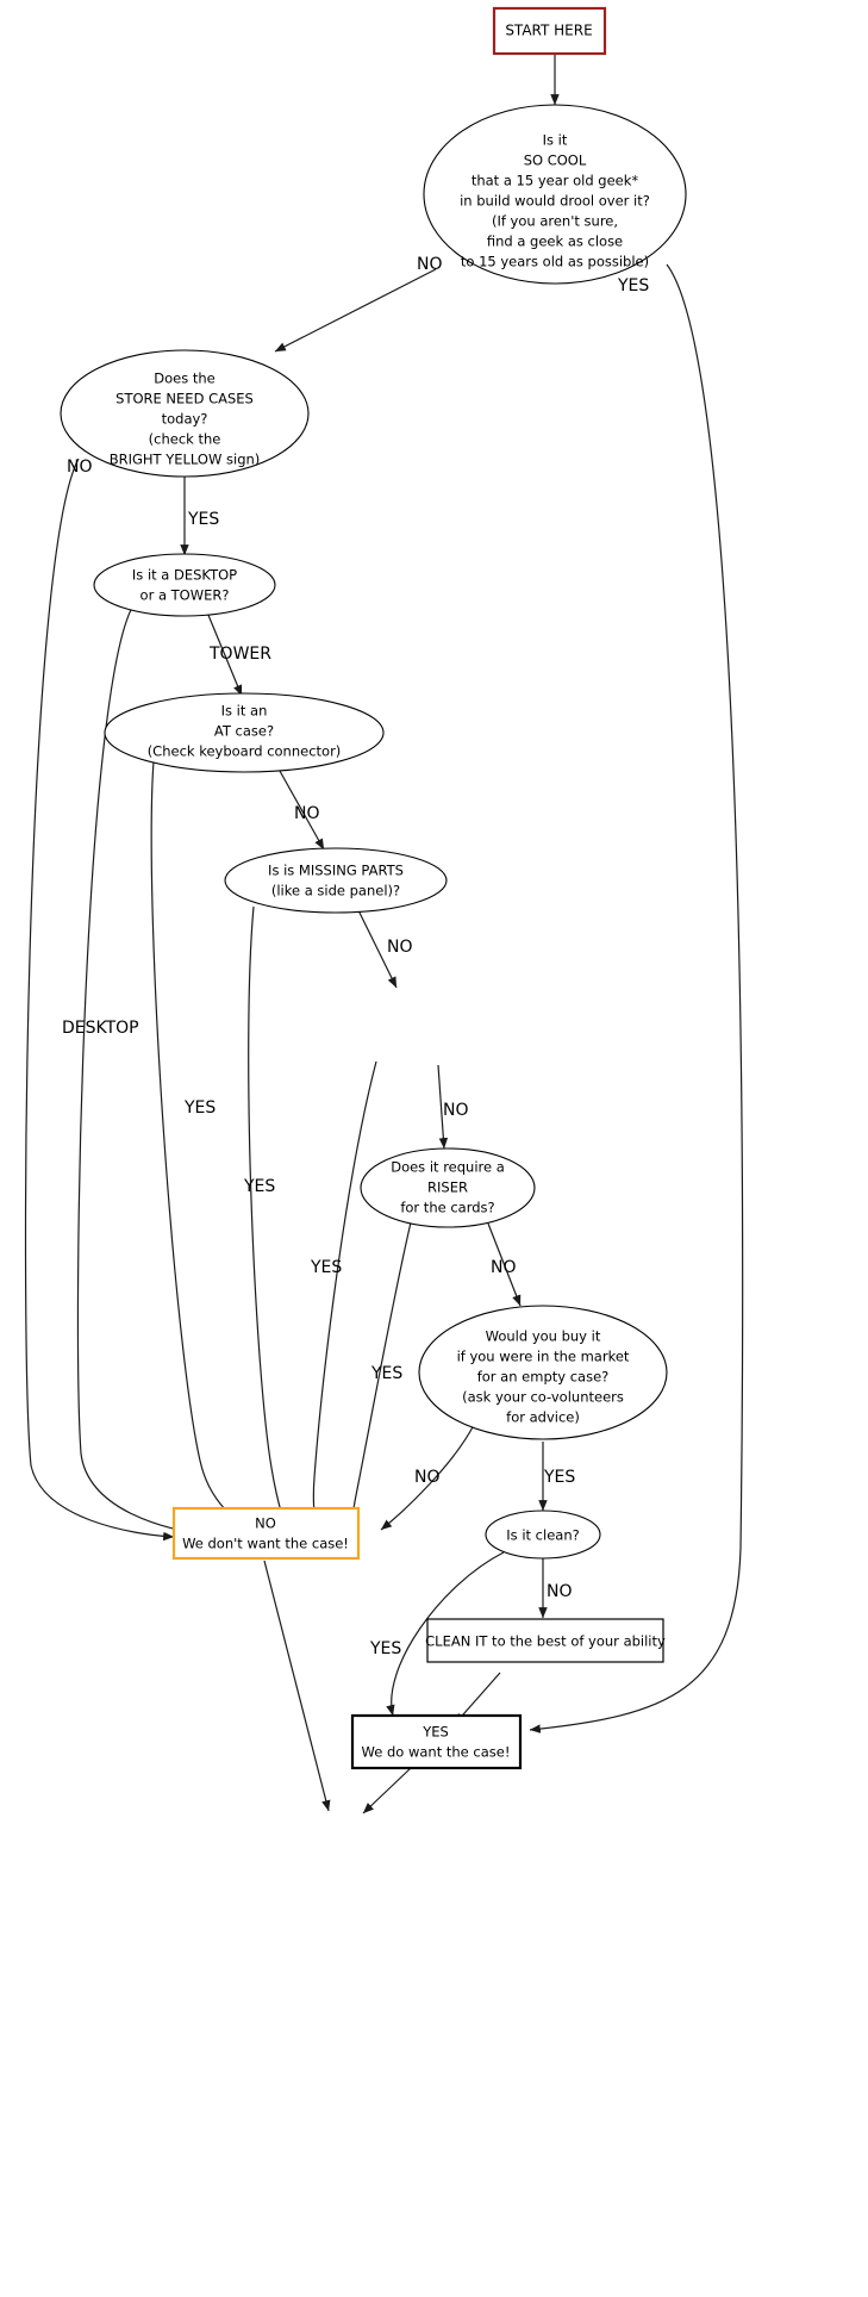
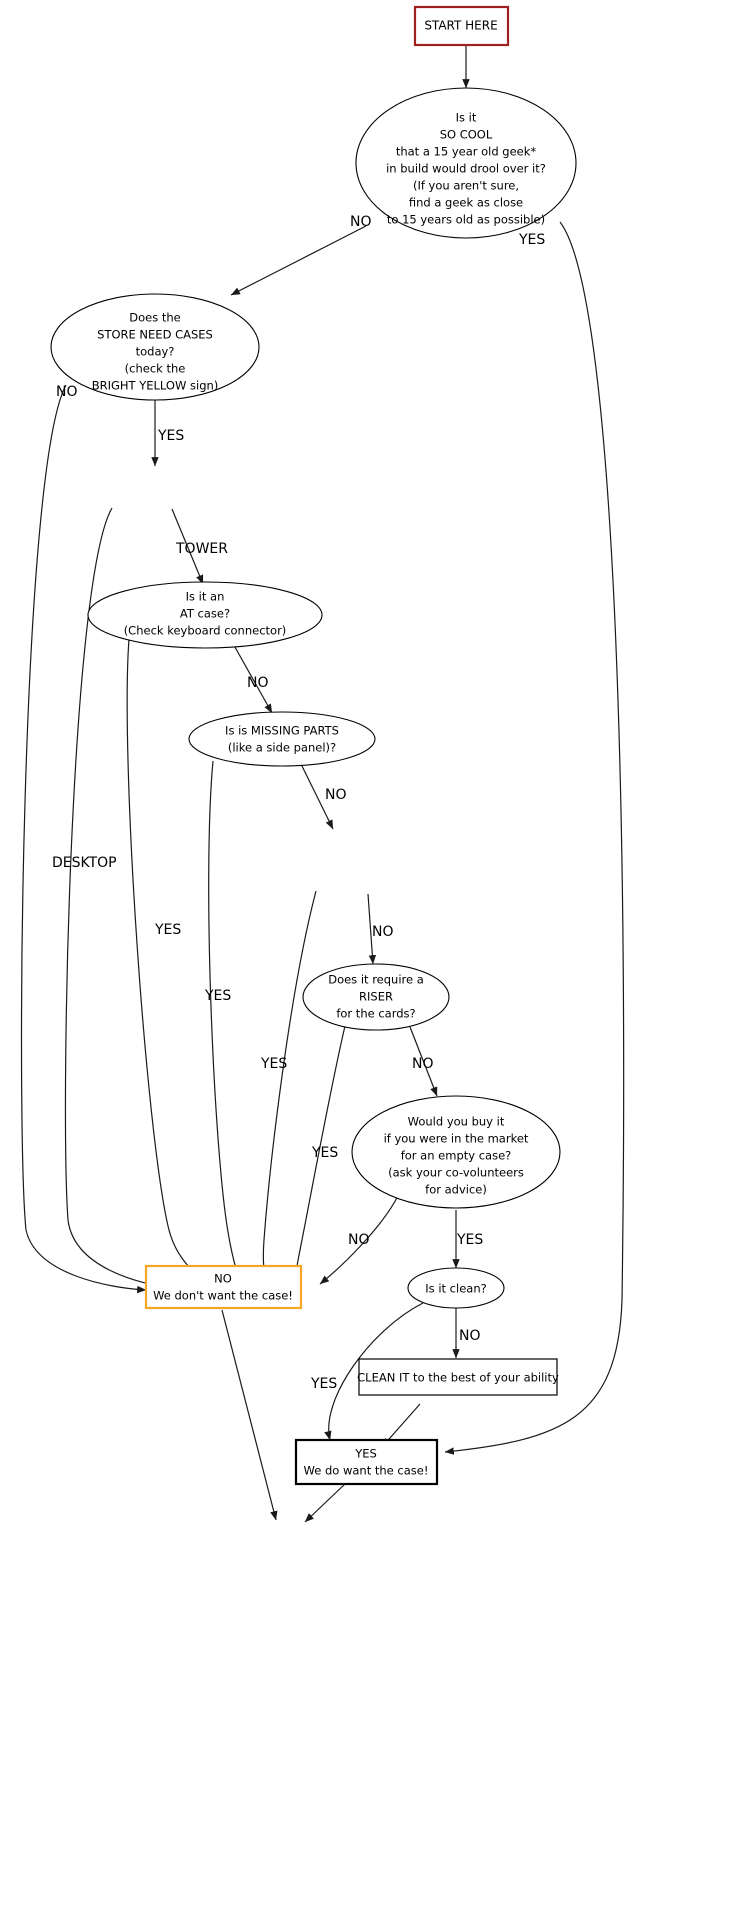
  NO
  YES
  NO
  YES
  DESKTOP
  TOWER
  YES
  NO
  YES
  NO
  YES
  NO
  YES
  NO
  NO
  YES
  YES
  NO
  START HERE
  Is it
  SO COOL
  that a 15 year old geek*
  in build would drool over it?
  (If you aren't sure,
  find a geek as close
  to 15 years old as possible)
  Does the
  STORE NEED CASES
  today?
  (check the
  BRIGHT YELLOW sign)
- Is it a DESKTOP
- or a TOWER?
  Is it an
  AT case?
  (Check keyboard connector)
  Is is MISSING PARTS
  (like a side panel)?
  Does it require a
  RISER
  for the cards?
  Would you buy it
  if you were in the market
  for an empty case?
  (ask your co-volunteers
  for advice)
  NO
  We don't want the case!
  Is it clean?
  CLEAN IT to the best of your ability
  YES
  We do want the case!
